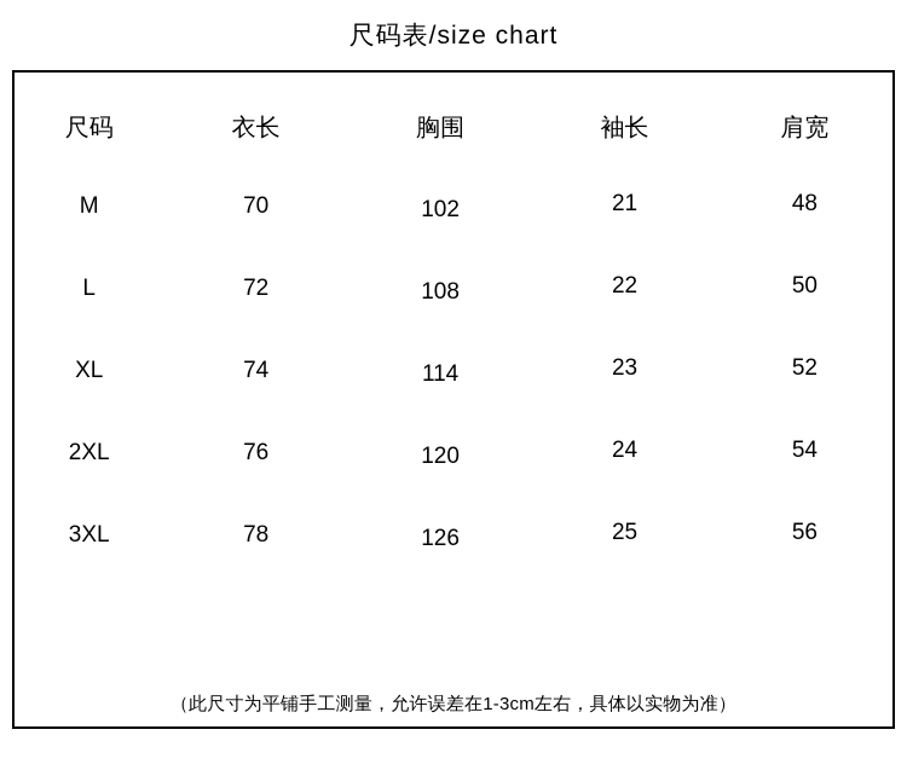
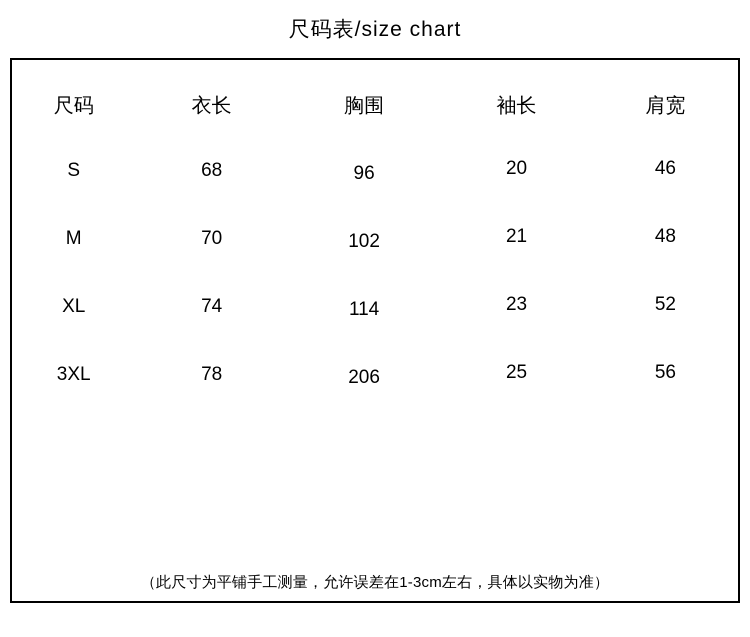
  尺码表/size chart
  尺码	衣长	胸围	袖长	肩宽
+ S	68	96	20	46
  M	70	102	21	48
- L	72	108	22	50
  XL	74	114	23	52
- 2XL	76	120	24	54
- 3XL	78	126	25	56
+ 3XL	78	206	25	56
  （此尺寸为平铺手工测量，允许误差在1-3cm左右，具体以实物为准）
